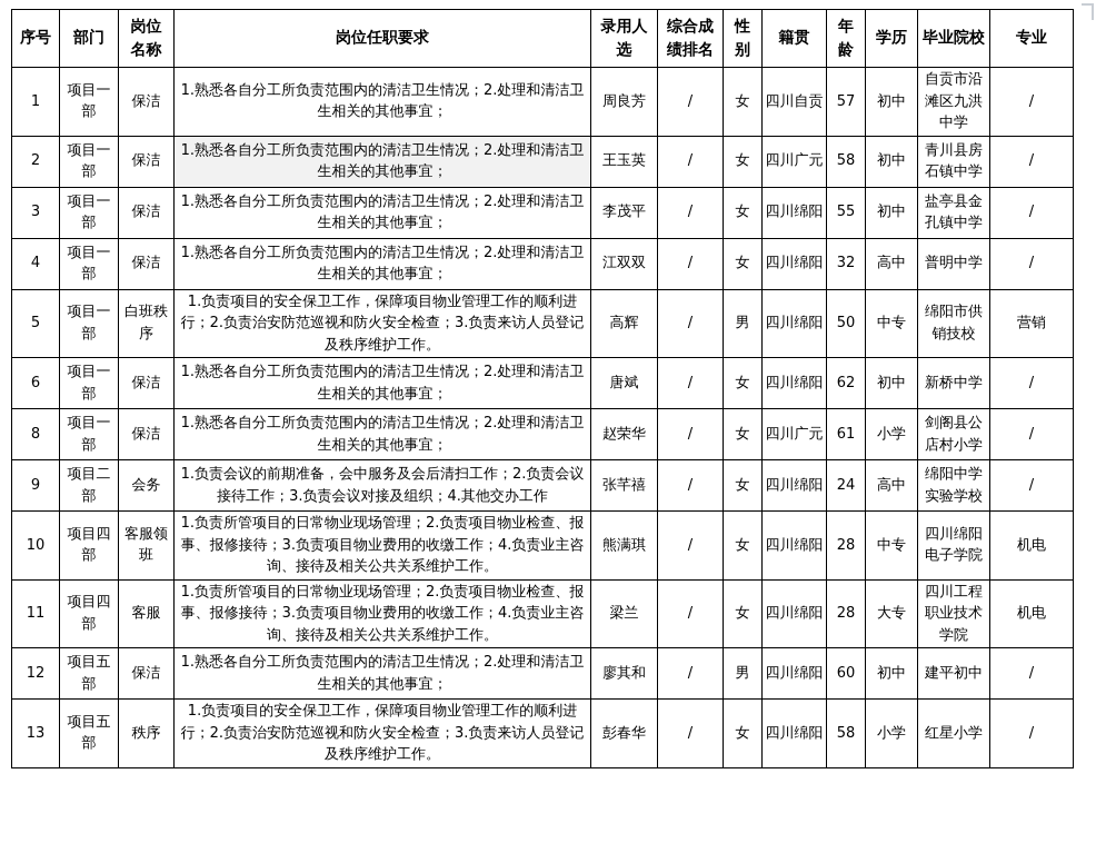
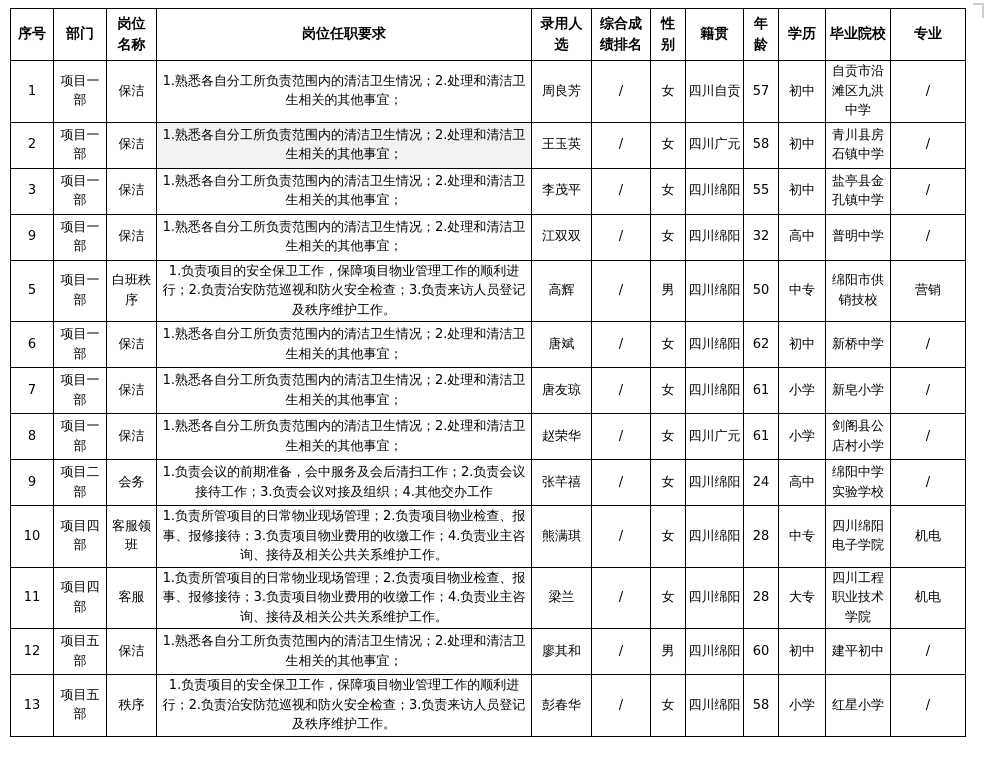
  序号	部门	岗位名称	岗位任职要求	录用人选	综合成绩排名	性别	籍贯	年龄	学历	毕业院校	专业
  1	项目一部	保洁	1.熟悉各自分工所负责范围内的清洁卫生情况；2.处理和清洁卫生相关的其他事宜；	周良芳	/	女	四川自贡	57	初中	自贡市沿滩区九洪中学	/
  2	项目一部	保洁	1.熟悉各自分工所负责范围内的清洁卫生情况；2.处理和清洁卫生相关的其他事宜；	王玉英	/	女	四川广元	58	初中	青川县房石镇中学	/
  3	项目一部	保洁	1.熟悉各自分工所负责范围内的清洁卫生情况；2.处理和清洁卫生相关的其他事宜；	李茂平	/	女	四川绵阳	55	初中	盐亭县金孔镇中学	/
- 4	项目一部	保洁	1.熟悉各自分工所负责范围内的清洁卫生情况；2.处理和清洁卫生相关的其他事宜；	江双双	/	女	四川绵阳	32	高中	普明中学	/
+ 9	项目一部	保洁	1.熟悉各自分工所负责范围内的清洁卫生情况；2.处理和清洁卫生相关的其他事宜；	江双双	/	女	四川绵阳	32	高中	普明中学	/
  5	项目一部	白班秩序	1.负责项目的安全保卫工作，保障项目物业管理工作的顺利进行；2.负责治安防范巡视和防火安全检查；3.负责来访人员登记及秩序维护工作。	高辉	/	男	四川绵阳	50	中专	绵阳市供销技校	营销
  6	项目一部	保洁	1.熟悉各自分工所负责范围内的清洁卫生情况；2.处理和清洁卫生相关的其他事宜；	唐斌	/	女	四川绵阳	62	初中	新桥中学	/
+ 7	项目一部	保洁	1.熟悉各自分工所负责范围内的清洁卫生情况；2.处理和清洁卫生相关的其他事宜；	唐友琼	/	女	四川绵阳	61	小学	新皂小学	/
  8	项目一部	保洁	1.熟悉各自分工所负责范围内的清洁卫生情况；2.处理和清洁卫生相关的其他事宜；	赵荣华	/	女	四川广元	61	小学	剑阁县公店村小学	/
  9	项目二部	会务	1.负责会议的前期准备，会中服务及会后清扫工作；2.负责会议接待工作；3.负责会议对接及组织；4.其他交办工作	张芊禧	/	女	四川绵阳	24	高中	绵阳中学实验学校	/
  10	项目四部	客服领班	1.负责所管项目的日常物业现场管理；2.负责项目物业检查、报事、报修接待；3.负责项目物业费用的收缴工作；4.负责业主咨询、接待及相关公共关系维护工作。	熊满琪	/	女	四川绵阳	28	中专	四川绵阳电子学院	机电
  11	项目四部	客服	1.负责所管项目的日常物业现场管理；2.负责项目物业检查、报事、报修接待；3.负责项目物业费用的收缴工作；4.负责业主咨询、接待及相关公共关系维护工作。	梁兰	/	女	四川绵阳	28	大专	四川工程职业技术学院	机电
  12	项目五部	保洁	1.熟悉各自分工所负责范围内的清洁卫生情况；2.处理和清洁卫生相关的其他事宜；	廖其和	/	男	四川绵阳	60	初中	建平初中	/
  13	项目五部	秩序	1.负责项目的安全保卫工作，保障项目物业管理工作的顺利进行；2.负责治安防范巡视和防火安全检查；3.负责来访人员登记及秩序维护工作。	彭春华	/	女	四川绵阳	58	小学	红星小学	/
